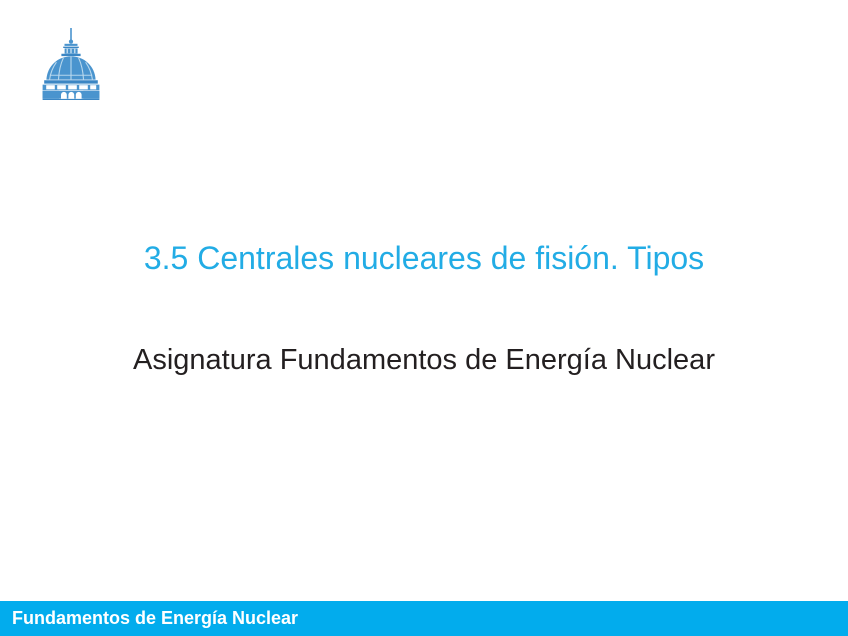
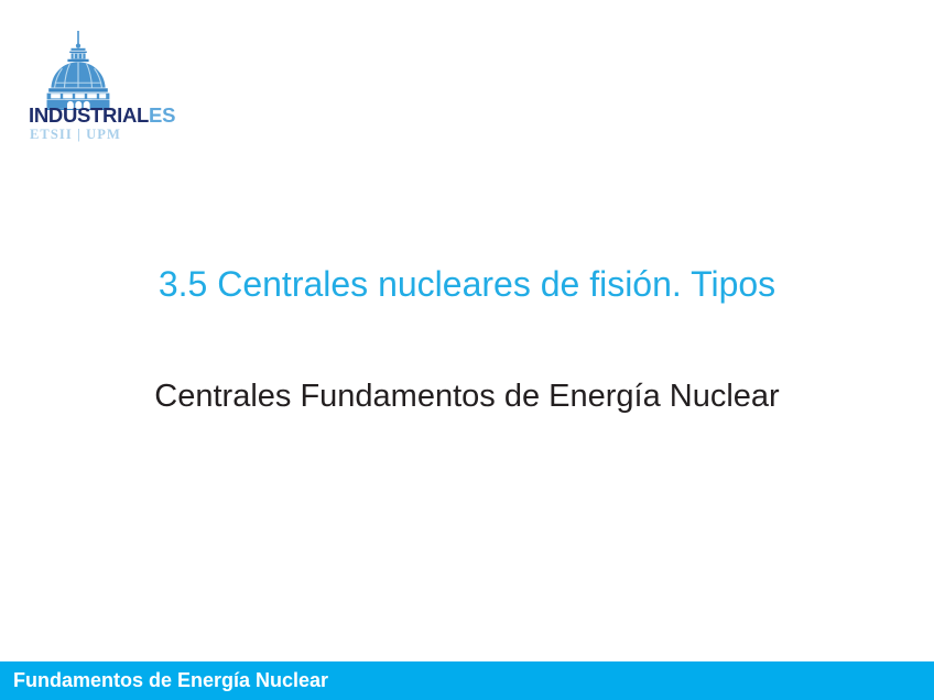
+ INDUSTRIALES
+ ETSII | UPM
  3.5 Centrales nucleares de fisión. Tipos
- Asignatura Fundamentos de Energía Nuclear
+ Centrales Fundamentos de Energía Nuclear
  Fundamentos de Energía Nuclear
